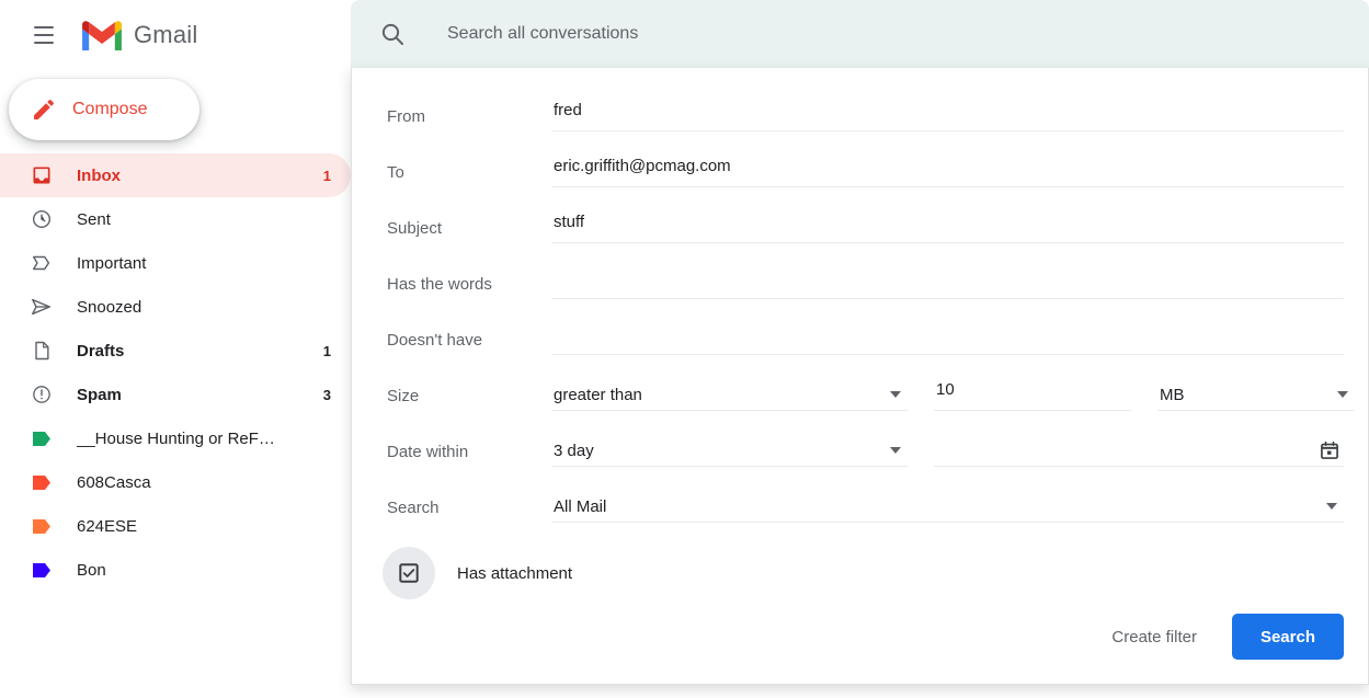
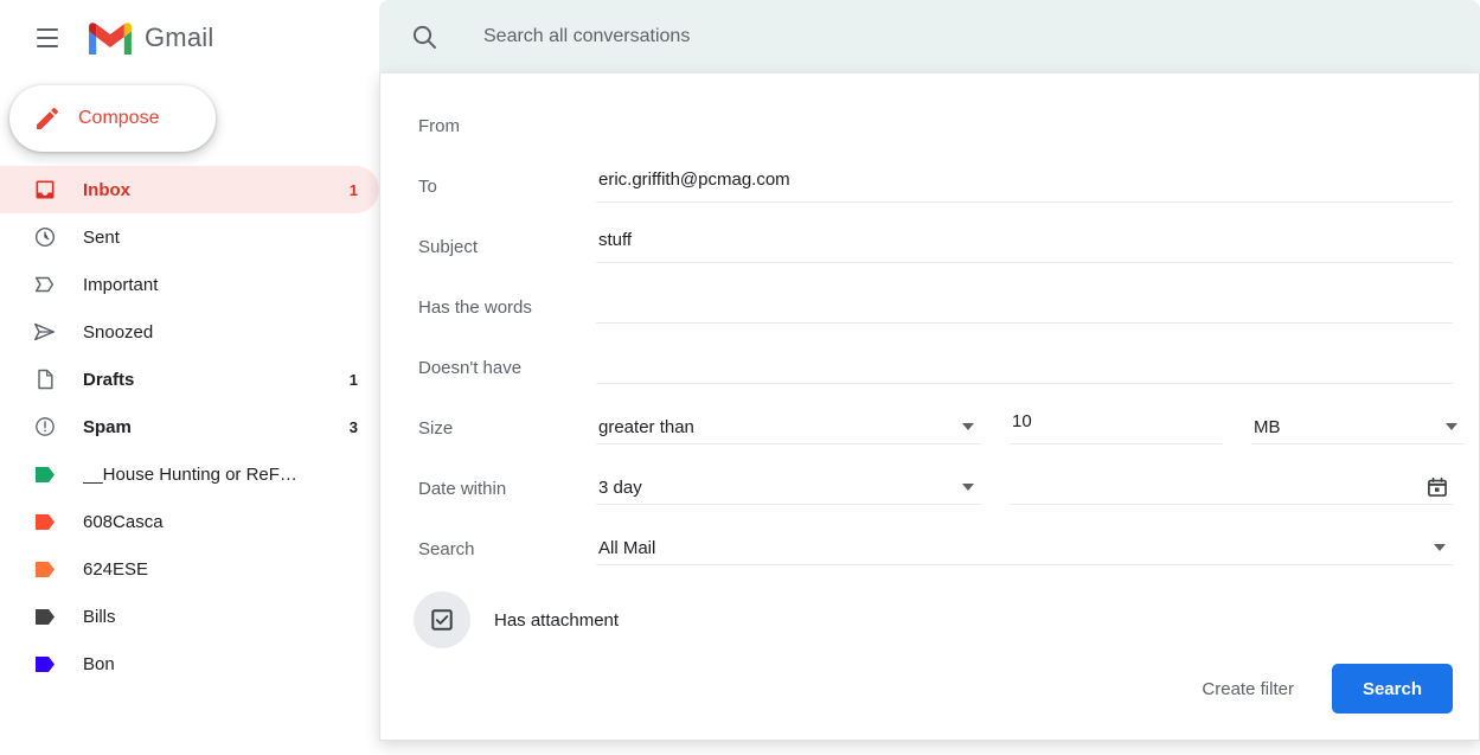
  Gmail
  Compose
  Inbox
  1
  Sent
  Important
  Snoozed
  Drafts
  1
  Spam
  3
  __House Hunting or ReF…
  608Casca
  624ESE
+ Bills
  Bon
  Search all conversations
  From
- fred
  To
  eric.griffith@pcmag.com
  Subject
  stuff
  Has the words
  Doesn't have
  Size
  greater than
  10
  MB
  Date within
  3 day
  Search
  All Mail
  Has attachment
  Create filter
  Search
